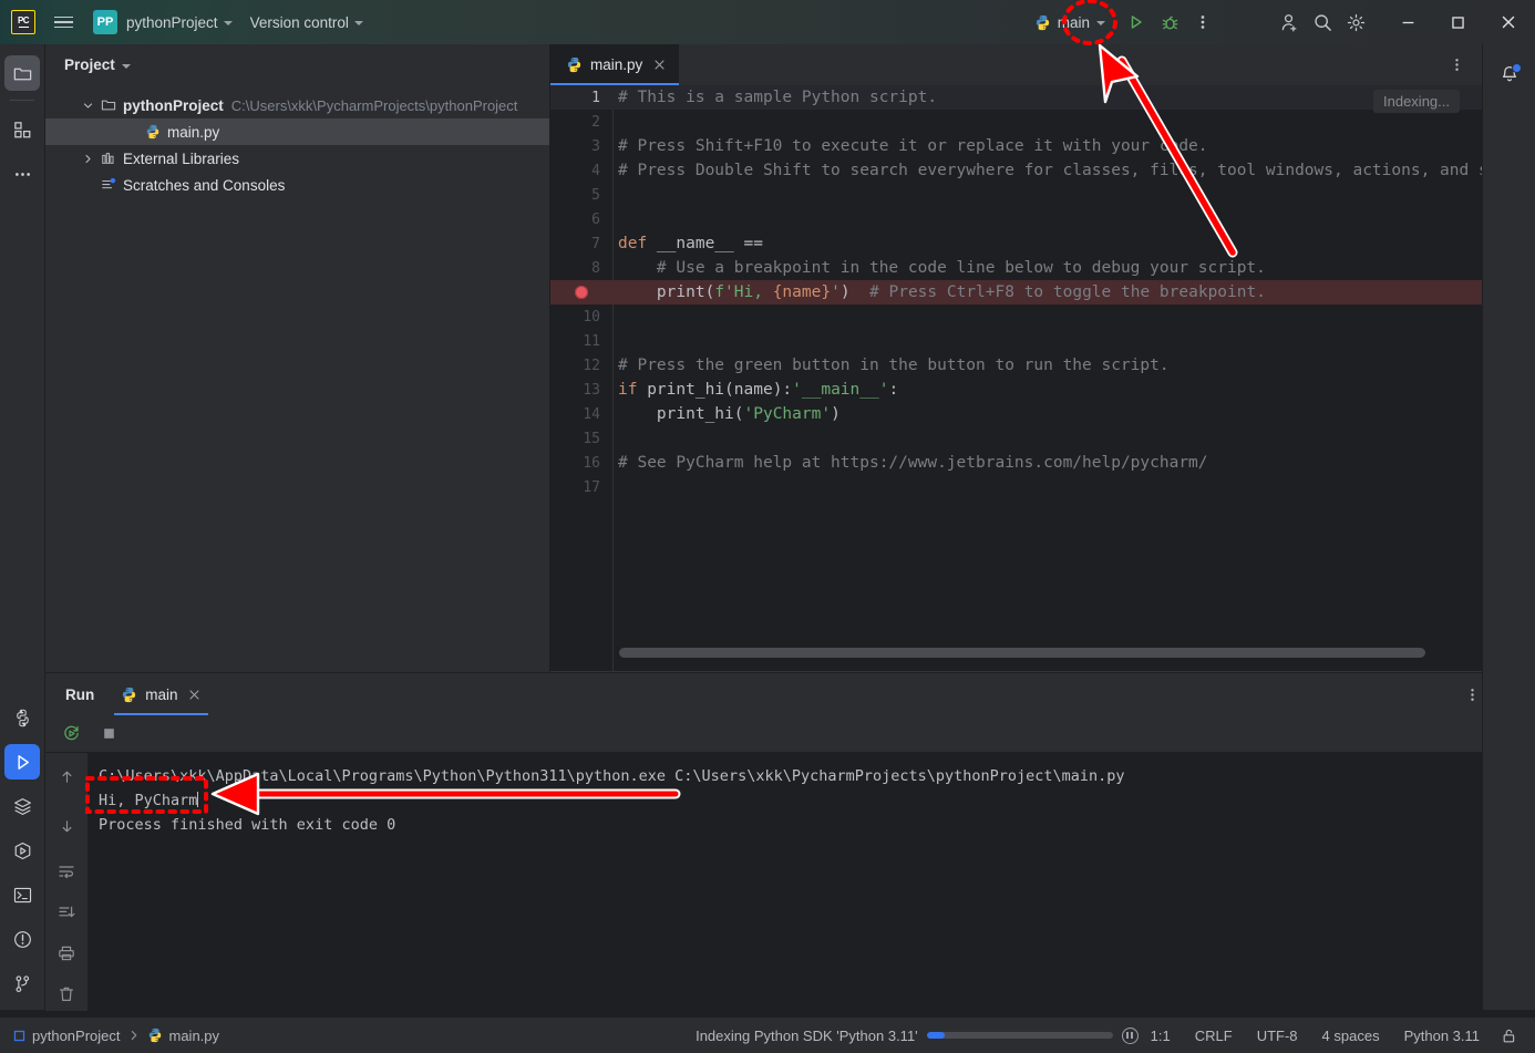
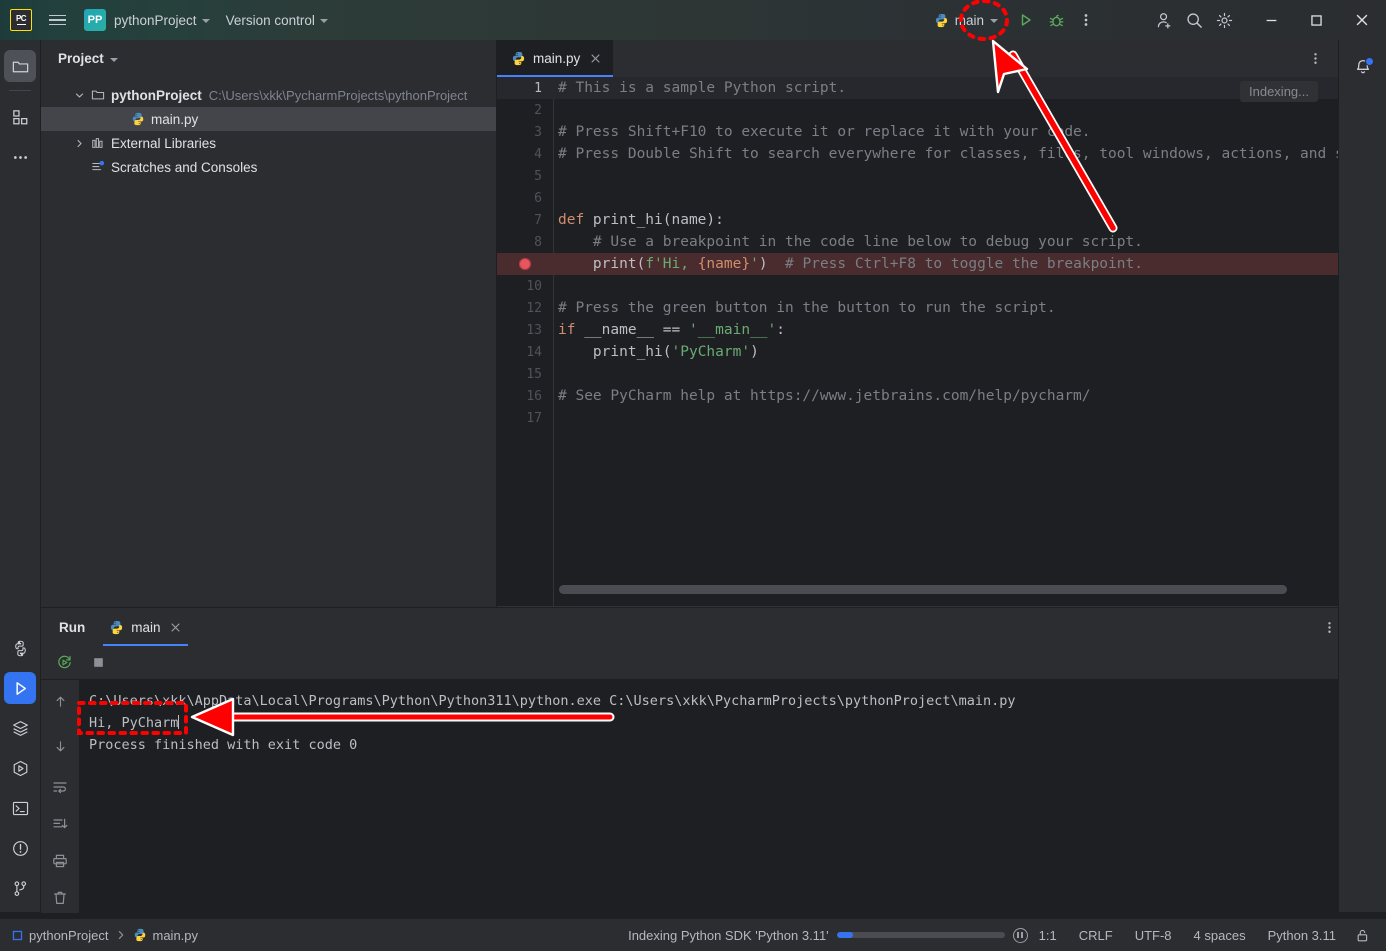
  PC
  PP
  pythonProject
  Version control
  ain
  Project
  pythonProject
  C:\Users\xkk\PycharmProjects\pythonProject
  main.py
  External Libraries
  Scratches and Consoles
  main.py
  Indexing...
  1
  # This is a sample Python script.
  2
  3
  # Press Shift+F10 to execute it or replace it with your cde.
  4
  # Press Double Shift to search everywhere for classes, fils, tool windows, actions, and
  5
  6
  7
- def __name__ ==
+ def print_hi(name):
  8
  # Use a breakpoint in the code line below to debug your script.
  print(f'Hi, {name}') # Press Ctrl+F8 to toggle the breakpoint.
  10
- 11
  12
  # Press the green button in the button to run the script.
  13
- if print_hi(name):'__main__':
+ if __name__ == '__main__':
  14
  print_hi('PyCharm')
  15
  16
  # See PyCharm help at https://www.jetbrains.com/help/pycharm/
  17
  Run
  main
  \Uersxk\AppDta\Local\Programs\Python\Python311\python.exe C:\Users\xkk\PycharmProjects\pythonProject\main.py
  Hi, PyCharm
  Process finished with exit code 0
  pythonProject
  main.py
  Indexing Python SDK 'Python 3.11'
  1:1
  CRLF
  UTF-8
  4 spaces
  Python 3.11
